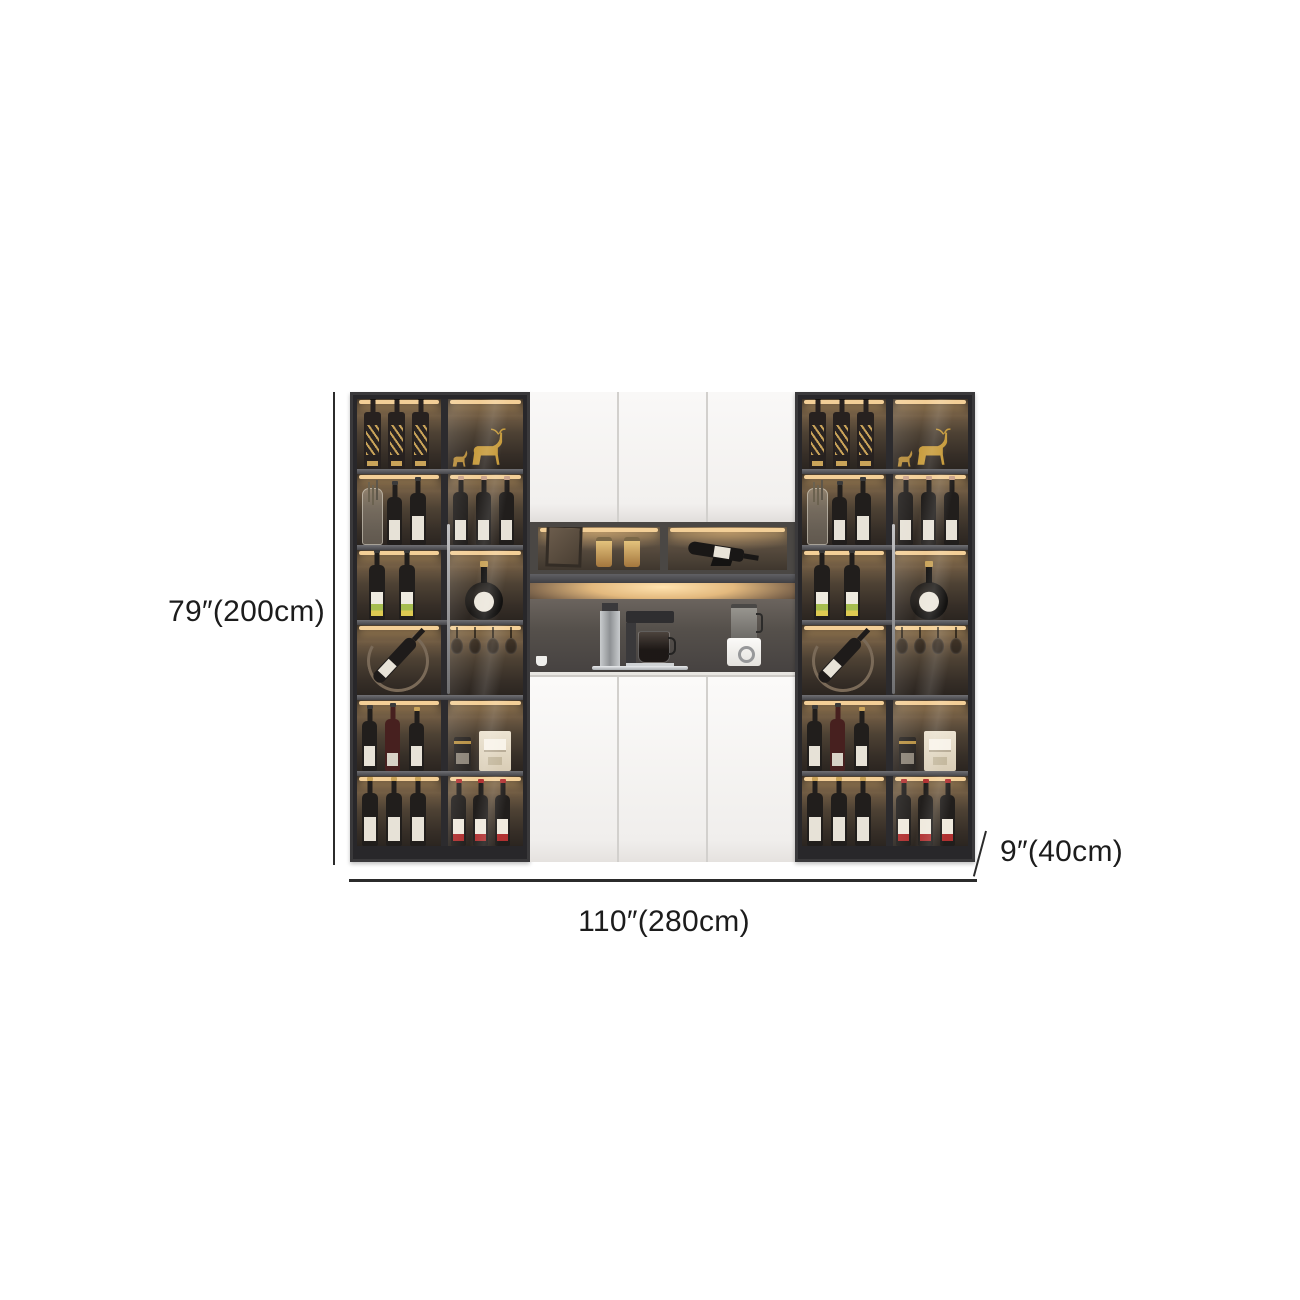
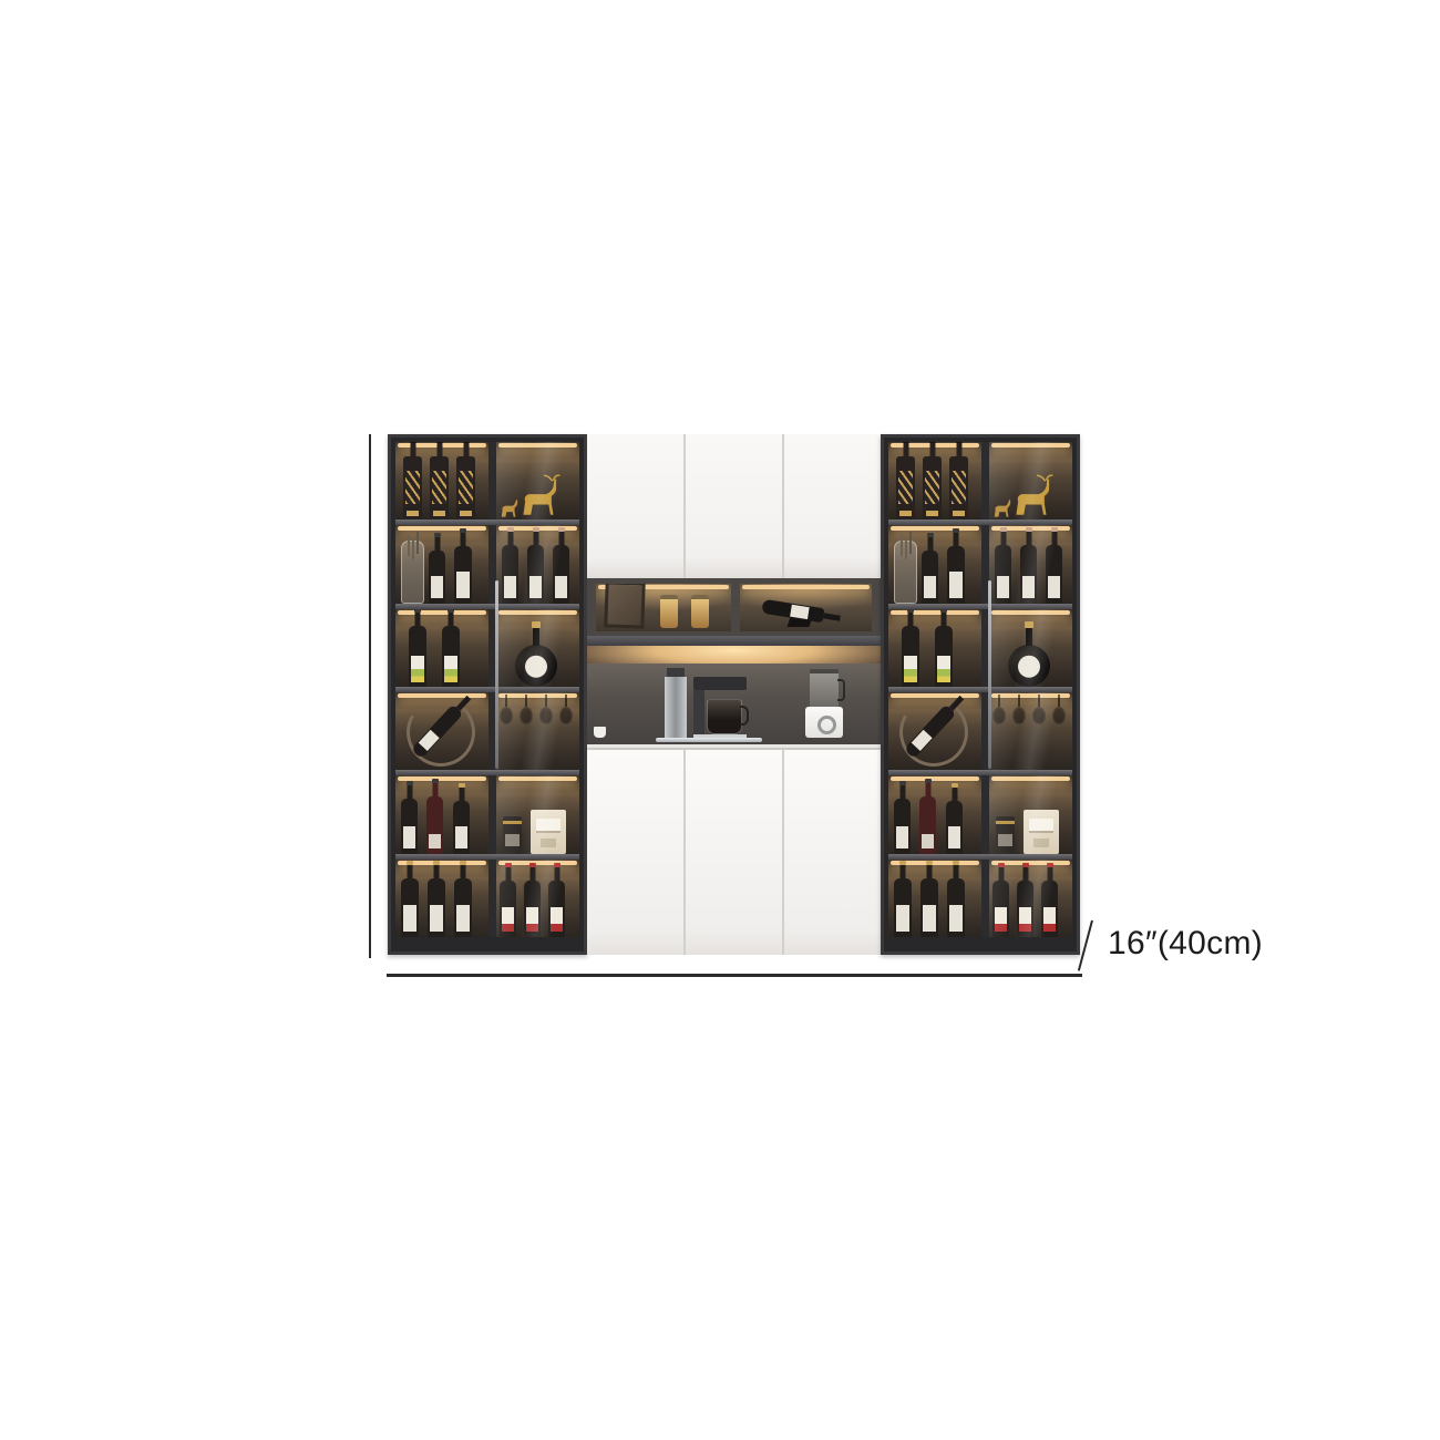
- 79″(200cm)
- 110″(280cm)
- 9″(40cm)
+ 16″(40cm)
